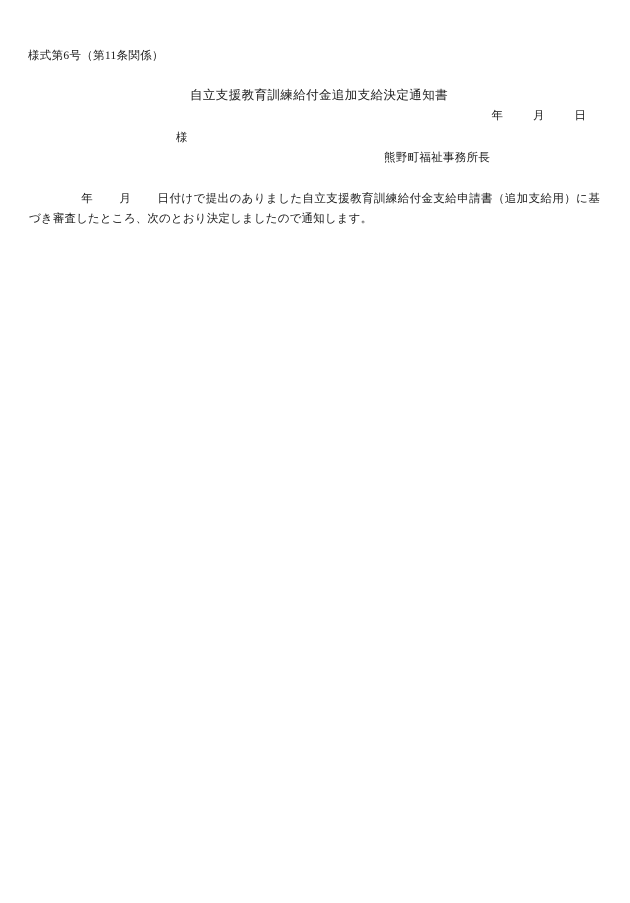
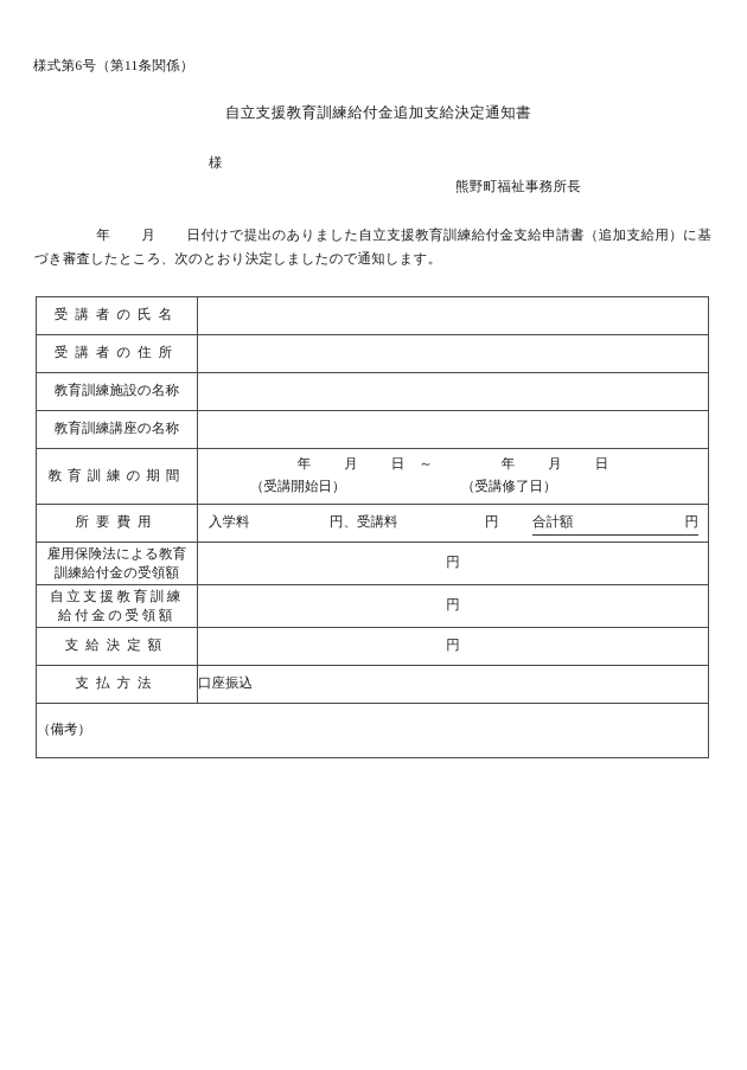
  様式第6号（第11条関係）
  自立支援教育訓練給付金追加支給決定通知書
- 年 月 日
  様
  熊野町福祉事務所長
  年 月 日付けで提出のありました自立支援教育訓練給付金支給申請書（追加支給用）に基づき審査したところ、次のとおり決定しましたので通知します。
+ 受講者の氏名
+ 受講者の住所
+ 教育訓練施設の名称
+ 教育訓練講座の名称
+ 教育訓練の期間	年 月 日 ～ 年 月 日 （受講開始日） （受講修了日）
+ 所要費用	入学料 円、受講料 円 合計額 円
+ 雇用保険法による教育 訓練給付金の受領額	円
+ 自立支援教育訓練 給付金の受領額	円
+ 支給決定額	円
+ 支払方法	口座振込
+ （備考）
